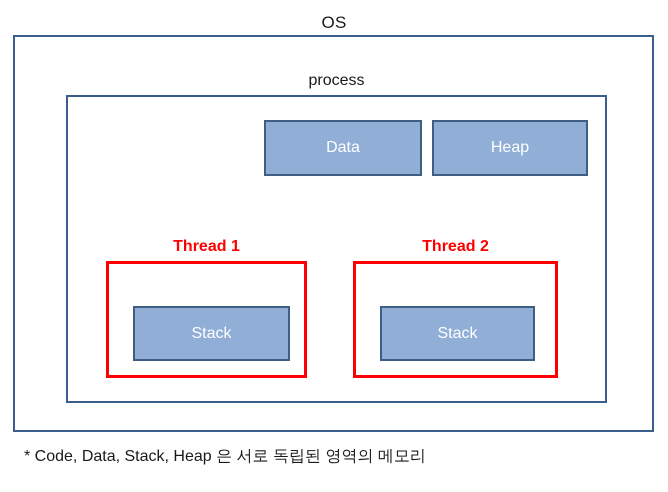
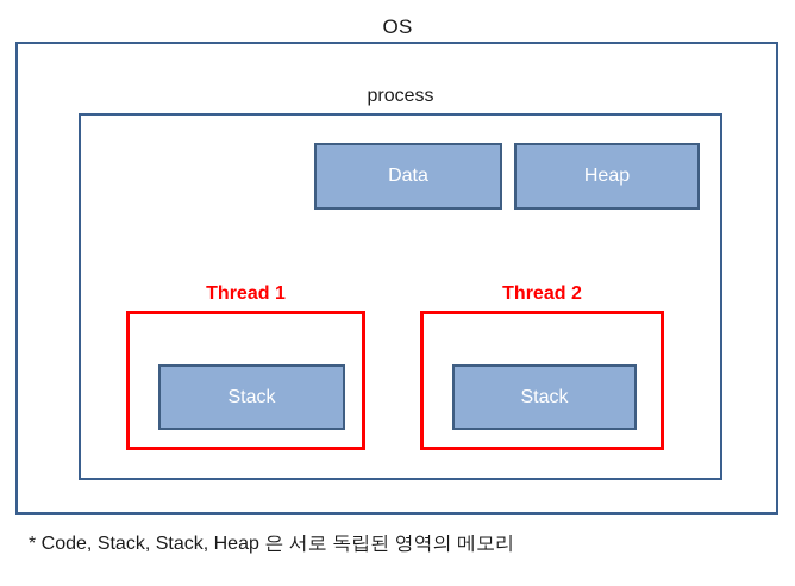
  OS
  process
  Data
  Heap
  Thread 1
  Stack
  Thread 2
  Stack
- * Code, Data, Stack, Heap 은 서로 독립된 영역의 메모리
+ * Code, Stack, Stack, Heap 은 서로 독립된 영역의 메모리
